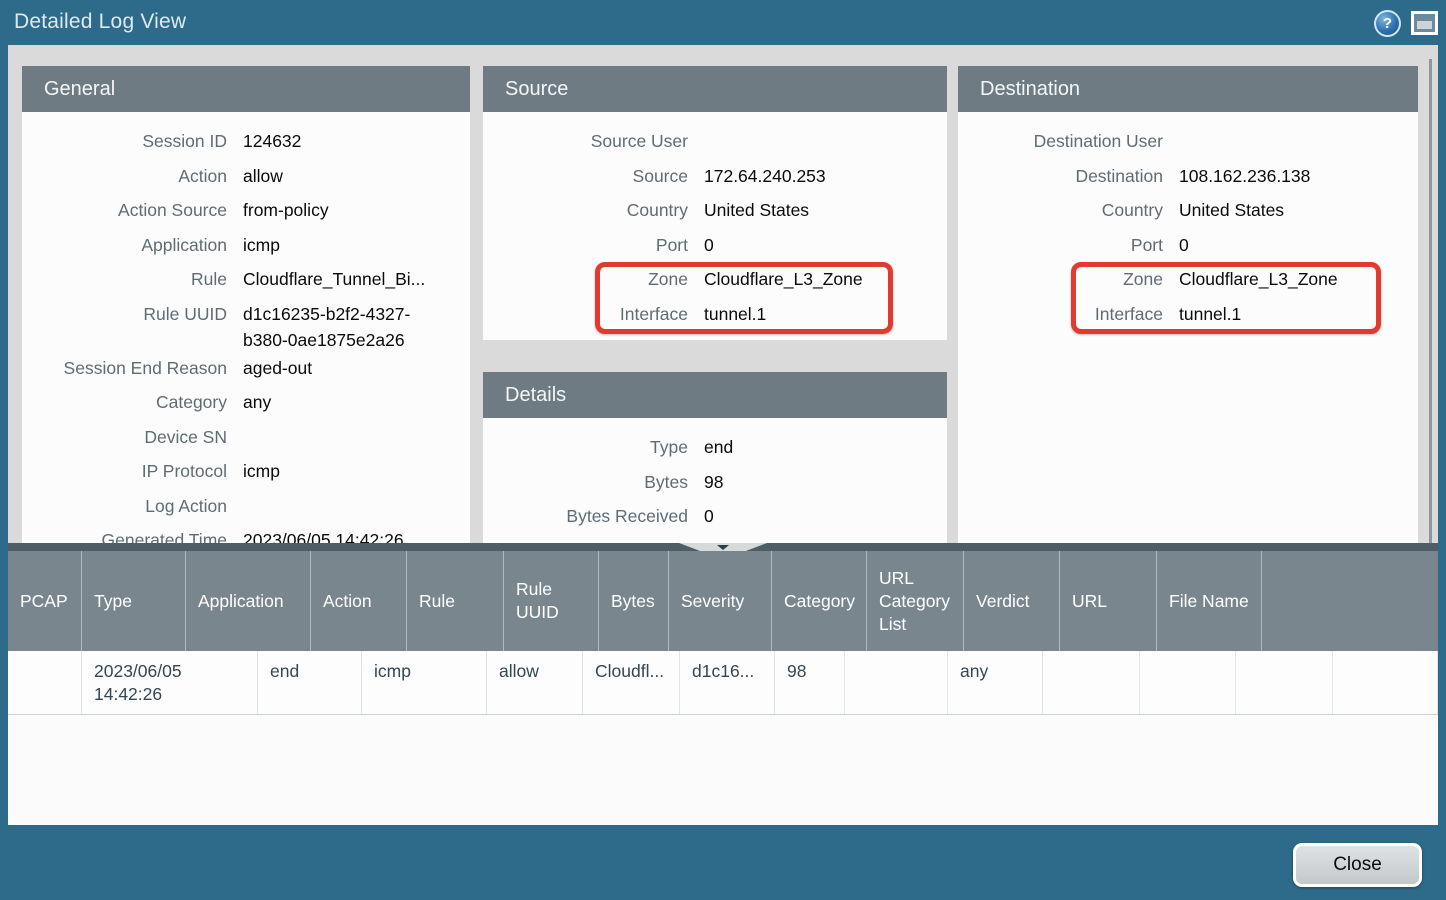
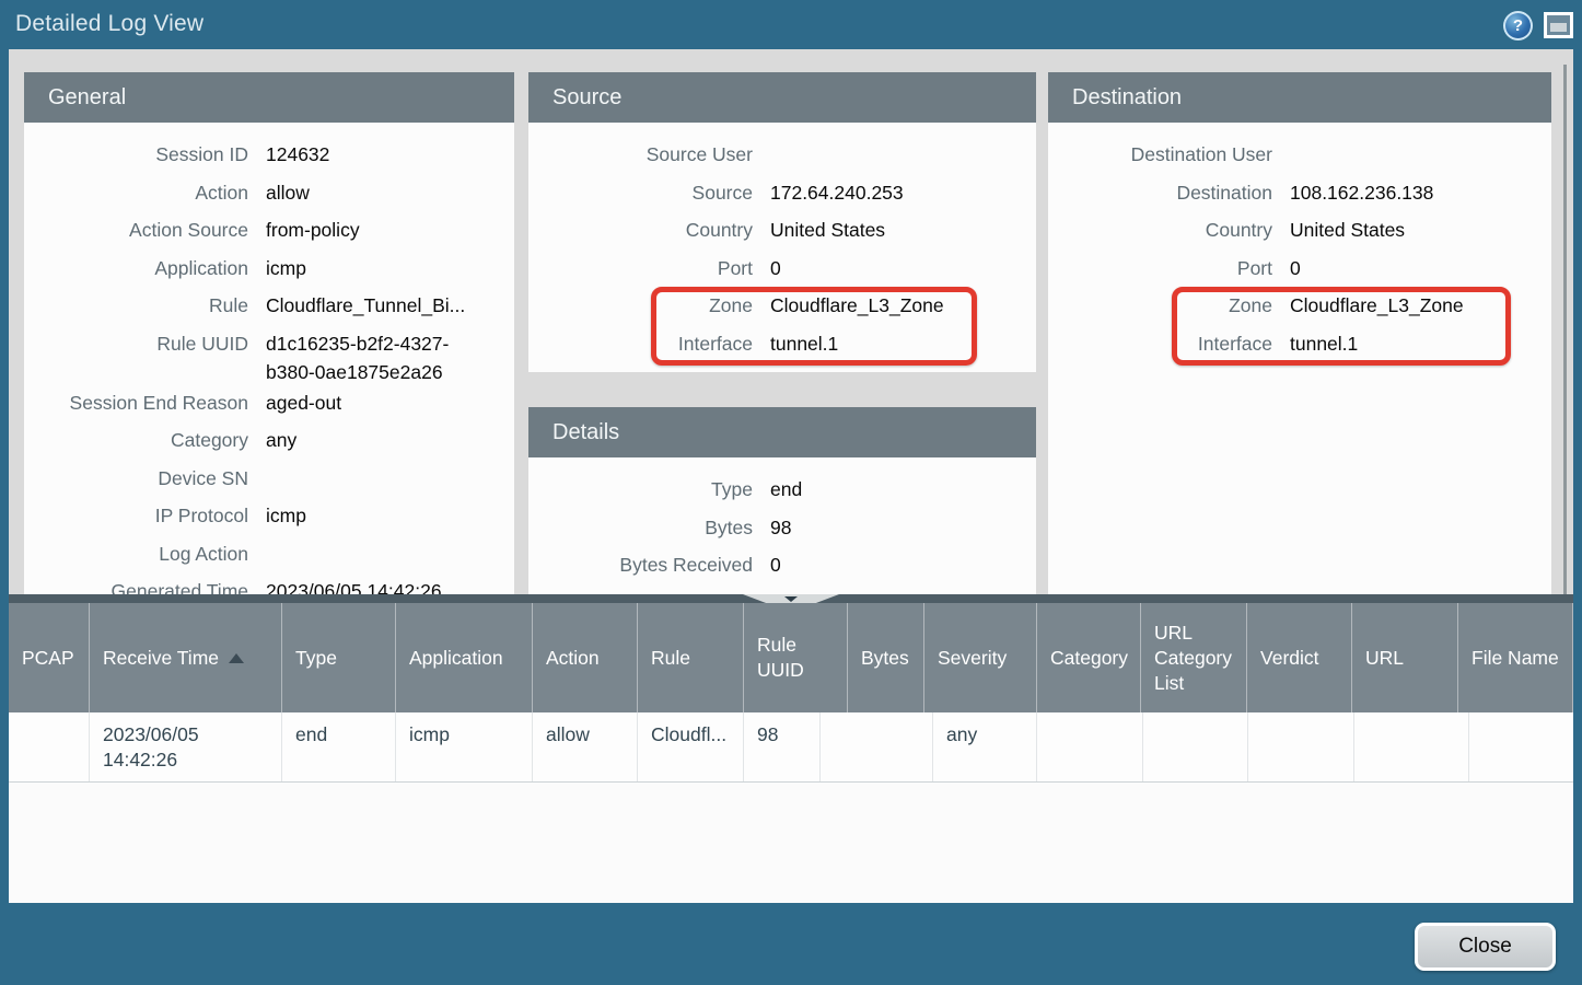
  Detailed Log View
  ?
  General
  Session ID
  124632
  Action
  allow
  Action Source
  from-policy
  Application
  icmp
  Rule
  Cloudflare_Tunnel_Bi...
  Rule UUID
  d1c16235-b2f2-4327-
  b380-0ae1875e2a26
  Session End Reason
  aged-out
  Category
  any
  Device SN
  IP Protocol
  icmp
  Log Action
  Generated Time
  2023/06/05 14:42:26
  Source
  Source User
  Source
  172.64.240.253
  Country
  United States
  Port
  0
  Zone
  Cloudflare_L3_Zone
  Interface
  tunnel.1
  Details
  Type
  end
  Bytes
  98
  Bytes Received
  0
  Destination
  Destination User
  Destination
  108.162.236.138
  Country
  United States
  Port
  0
  Zone
  Cloudflare_L3_Zone
  Interface
  tunnel.1
  PCAP
+ Receive Time
  Type
  Application
  Action
  Rule
  Rule UUID
  Bytes
  Severity
  Category
  URL Category List
  Verdict
  URL
  File Name
  2023/06/05 14:42:26
  end
  icmp
  allow
  Cloudfl...
- d1c16...
  98
  any
  Close
